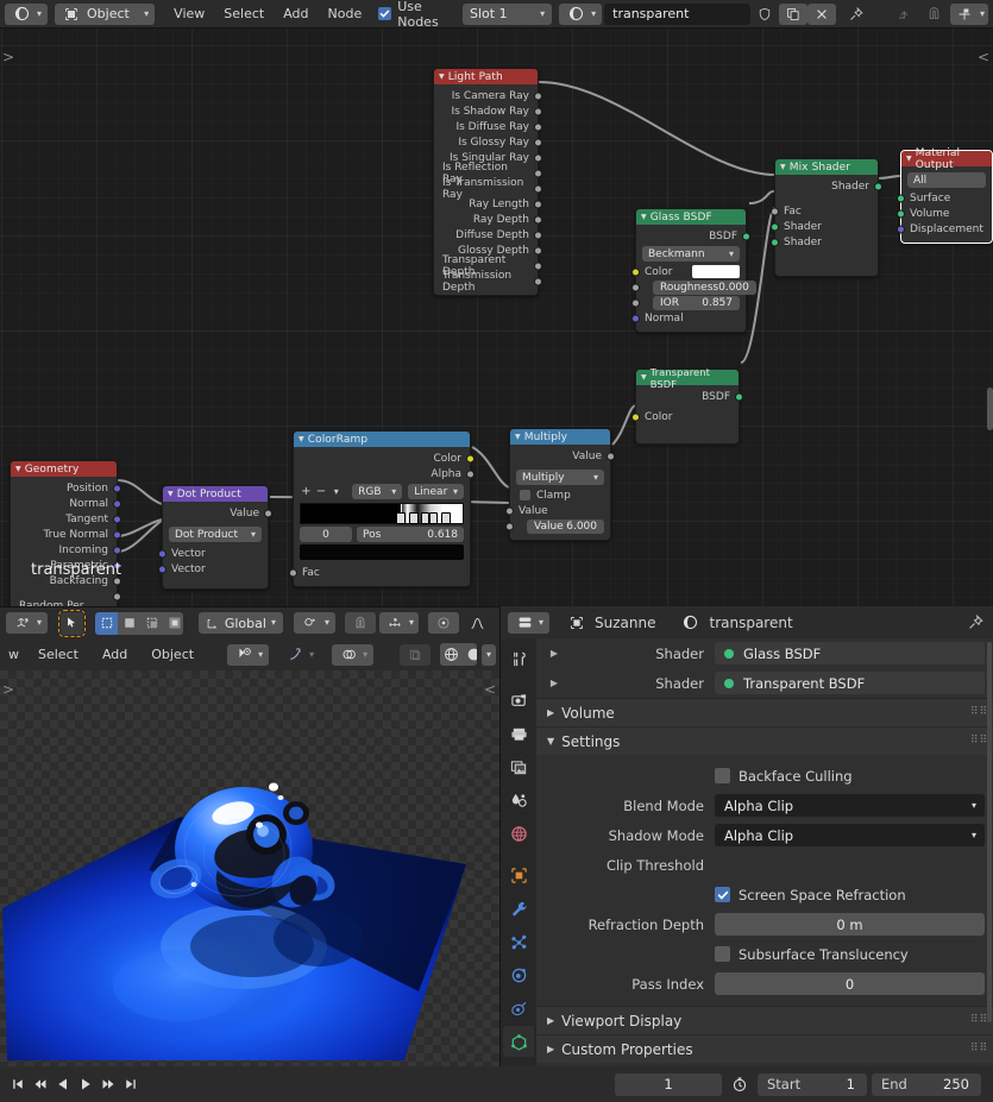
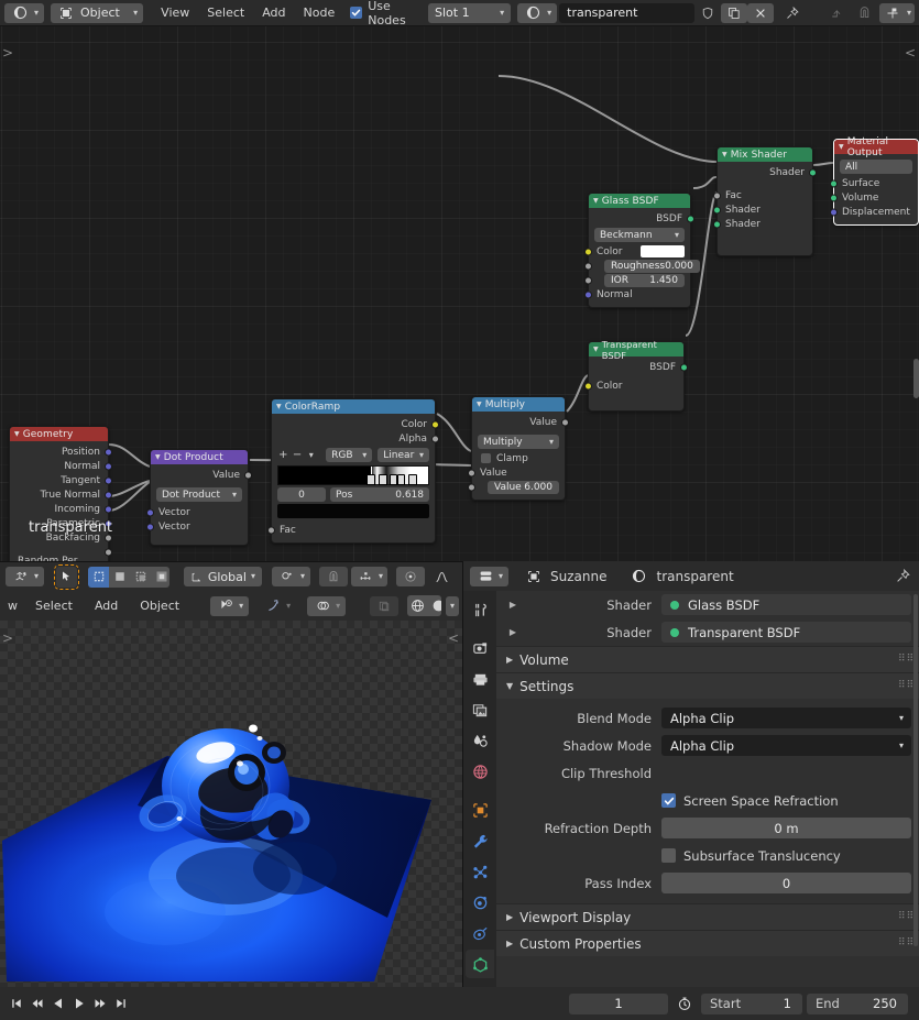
  ▾
  Object
  ▾
  View
  Select
  Add
  Node
  Use Nodes
  Slot 1
  ▾
  ▾
  transparent
  ▾
  >
  <
- Light Path
- Is Camera Ray
- Is Shadow Ray
- Is Diffuse Ray
- Is Glossy Ray
- Is Singular Ray
- Is Reflection Ray
- Is Transmission Ray
- Ray Length
- Ray Depth
- Diffuse Depth
- Glossy Depth
- Transparent Depth
- Transmission Depth
  Glass BSDF
  BSDF
  Beckmann
  ▾
  Color
  Roughness
  0.000
  IOR
- 0.857
+ 1.450
  Normal
  Mix Shader
  Shader
  Fac
  Shader
  Shader
  Material Output
  All
  Surface
  Volume
  Displacement
  Transparent BSDF
  BSDF
  Color
  ColorRamp
  Color
  Alpha
  +
  −
  ▾
  RGB
  ▾
  Linear
  ▾
  0
  Pos
  0.618
  Fac
  Multiply
  Value
  Multiply
  ▾
  Clamp
  Value
  Value
  6.000
  Geometry
  Position
  Normal
  Tangent
  True Normal
  Incoming
  Parametric
  Backfacing
  Dot Product
  Value
  Dot Product
  ▾
  Vector
  Vector
  transparent
  ▾
  Global
  ▾
  ▾
  ▾
  w
  Select
  Add
  Object
  ▾
  ▾
  ▾
  ▾
  >
  <
  ▾
  Suzanne
  transparent
  ▶
  Shader
  Glass BSDF
  ▶
  Shader
  Transparent BSDF
  ▶
  Volume
  ⠿⠿
  ▼
  Settings
  ⠿⠿
- Backface Culling
  Blend Mode
  Alpha Clip
  ▾
  Shadow Mode
  Alpha Clip
  ▾
  Clip Threshold
  Screen Space Refraction
  Refraction Depth
  0 m
  Subsurface Translucency
  Pass Index
  0
  ▶
  Viewport Display
  ⠿⠿
  ▶
  Custom Properties
  ⠿⠿
  1
  Start
  1
  End
  250
